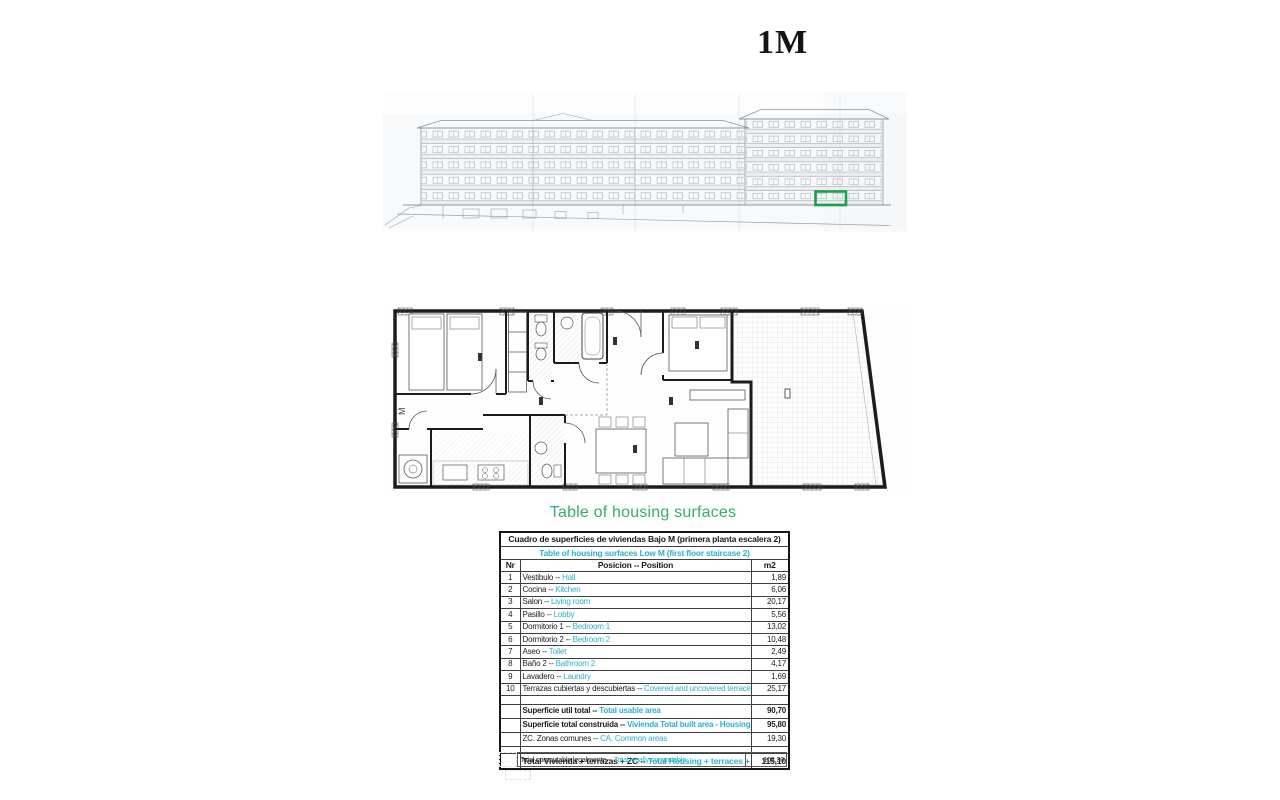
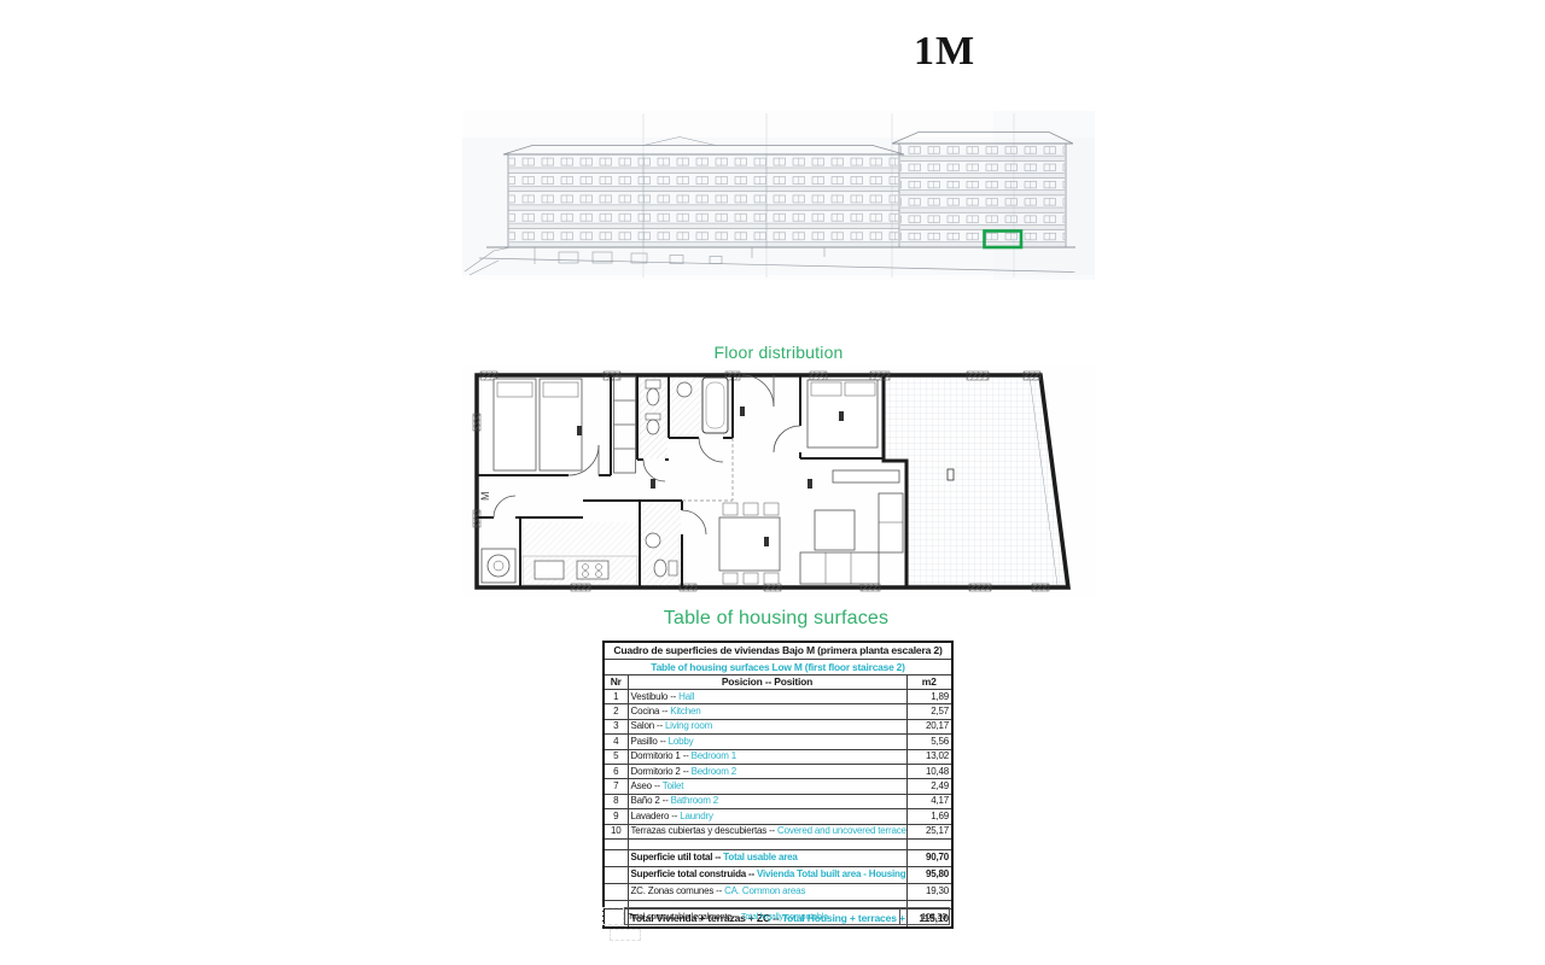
  1M
+ Floor distribution
  Table of housing surfaces
  Cuadro de superficies de viviendas Bajo M (primera planta escalera 2)
  Table of housing surfaces Low M (first floor staircase 2)
  Nr	Posicion -- Position	m2
  1	Vestibulo -- Hall	1,89
- 2	Cocina -- Kitchen	6,06
+ 2	Cocina -- Kitchen	2,57
  3	Salon -- Living room	20,17
  4	Pasillo -- Lobby	5,56
  5	Dormitorio 1 -- Bedroom 1	13,02
  6	Dormitorio 2 -- Bedroom 2	10,48
  7	Aseo -- Toilet	2,49
  8	Baño 2 -- Bathroom 2	4,17
  9	Lavadero -- Laundry	1,69
  10	Terrazas cubiertas y descubiertas -- Covered and uncovered terrace	25,17
  	Superficie util total -- Total usable area	90,70
  	Superficie total construida -- Vivienda Total built area - Housing	95,80
  	ZC. Zonas comunes -- CA. Common areas	19,30
  	Total Vivienda + terrazas + ZC -- Total Housing + terraces +	115,10
  Total computable legalmente -- Total legally computable	103,30
